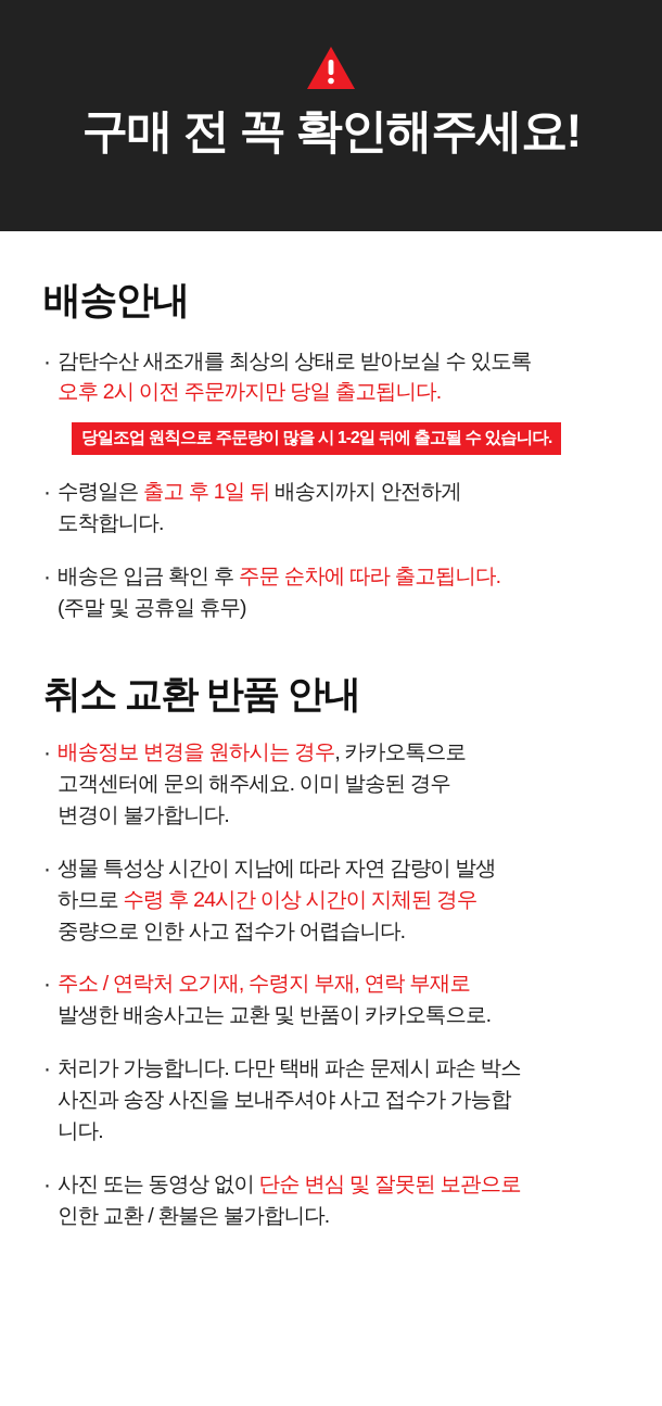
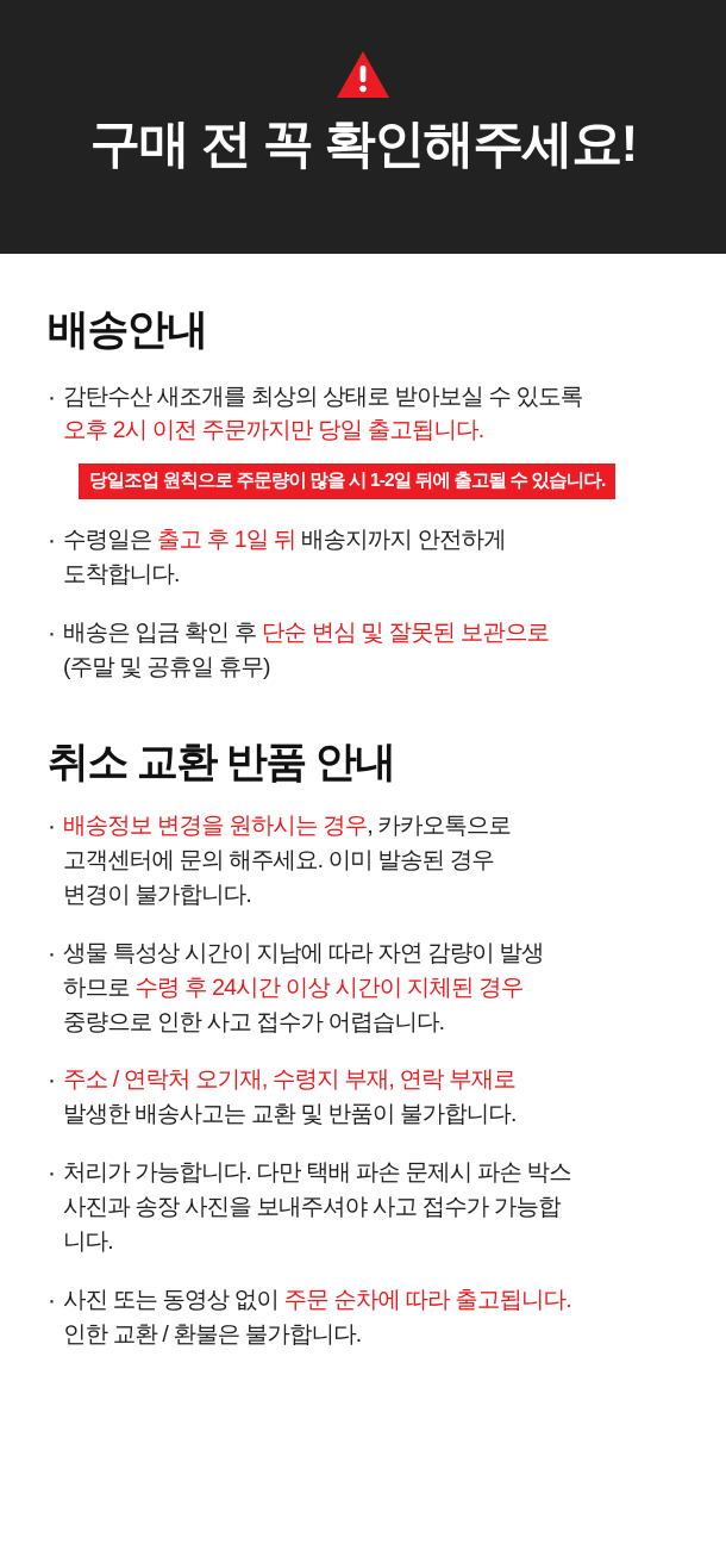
  구매 전 꼭 확인해주세요!
  배송안내
  감탄수산 새조개를 최상의 상태로 받아보실 수 있도록
  오후 2시 이전 주문까지만 당일 출고됩니다.
  당일조업 원칙으로 주문량이 많을 시 1-2일 뒤에 출고될 수 있습니다.
  수령일은 출고 후 1일 뒤 배송지까지 안전하게
  도착합니다.
- 배송은 입금 확인 후 주문 순차에 따라 출고됩니다.
+ 배송은 입금 확인 후 단순 변심 및 잘못된 보관으로
  (주말 및 공휴일 휴무)
  취소 교환 반품 안내
  배송정보 변경을 원하시는 경우, 카카오톡으로
  고객센터에 문의 해주세요. 이미 발송된 경우
  변경이 불가합니다.
  생물 특성상 시간이 지남에 따라 자연 감량이 발생
  하므로 수령 후 24시간 이상 시간이 지체된 경우
  중량으로 인한 사고 접수가 어렵습니다.
  주소 / 연락처 오기재, 수령지 부재, 연락 부재로
- 발생한 배송사고는 교환 및 반품이 카카오톡으로.
+ 발생한 배송사고는 교환 및 반품이 불가합니다.
  처리가 가능합니다. 다만 택배 파손 문제시 파손 박스
  사진과 송장 사진을 보내주셔야 사고 접수가 가능합
  니다.
- 사진 또는 동영상 없이 단순 변심 및 잘못된 보관으로
+ 사진 또는 동영상 없이 주문 순차에 따라 출고됩니다.
  인한 교환 / 환불은 불가합니다.
